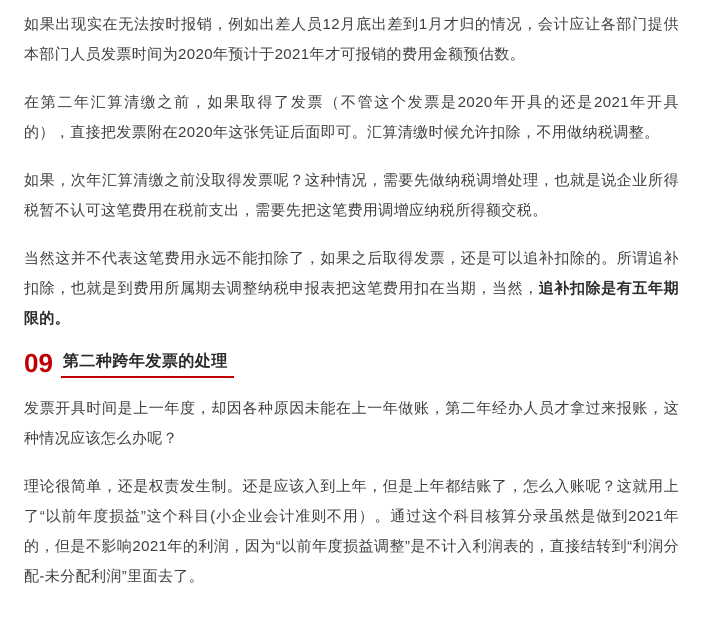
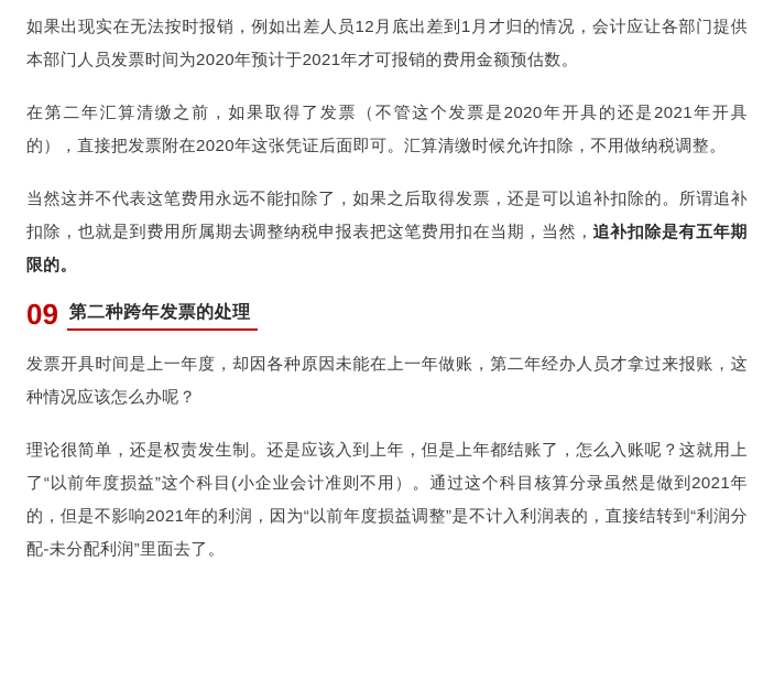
  如果出现实在无法按时报销，例如出差人员12月底出差到1月才归的情况，会计应让各部门提供本部门人员发票时间为2020年预计于2021年才可报销的费用金额预估数。
  在第二年汇算清缴之前，如果取得了发票（不管这个发票是2020年开具的还是2021年开具的），直接把发票附在2020年这张凭证后面即可。汇算清缴时候允许扣除，不用做纳税调整。
- 如果，次年汇算清缴之前没取得发票呢？这种情况，需要先做纳税调增处理，也就是说企业所得税暂不认可这笔费用在税前支出，需要先把这笔费用调增应纳税所得额交税。
  当然这并不代表这笔费用永远不能扣除了，如果之后取得发票，还是可以追补扣除的。所谓追补扣除，也就是到费用所属期去调整纳税申报表把这笔费用扣在当期，当然，追补扣除是有五年期限的。
  09
  第二种跨年发票的处理
  发票开具时间是上一年度，却因各种原因未能在上一年做账，第二年经办人员才拿过来报账，这种情况应该怎么办呢？
  理论很简单，还是权责发生制。还是应该入到上年，但是上年都结账了，怎么入账呢？这就用上了“以前年度损益”这个科目(小企业会计准则不用）。通过这个科目核算分录虽然是做到2021年的，但是不影响2021年的利润，因为“以前年度损益调整”是不计入利润表的，直接结转到“利润分配-未分配利润”里面去了。
